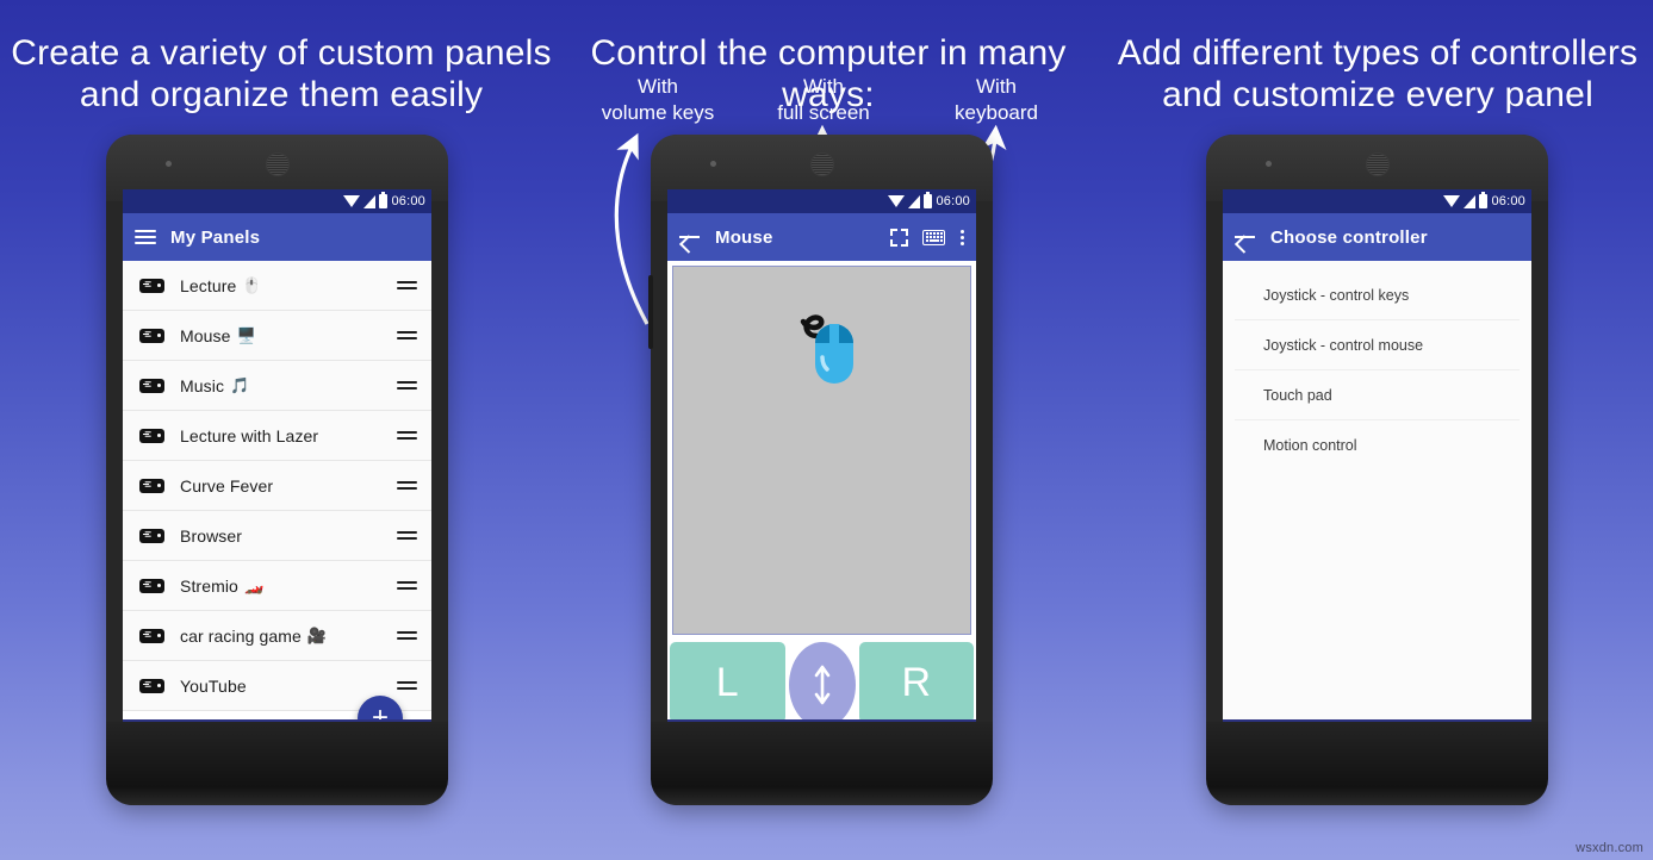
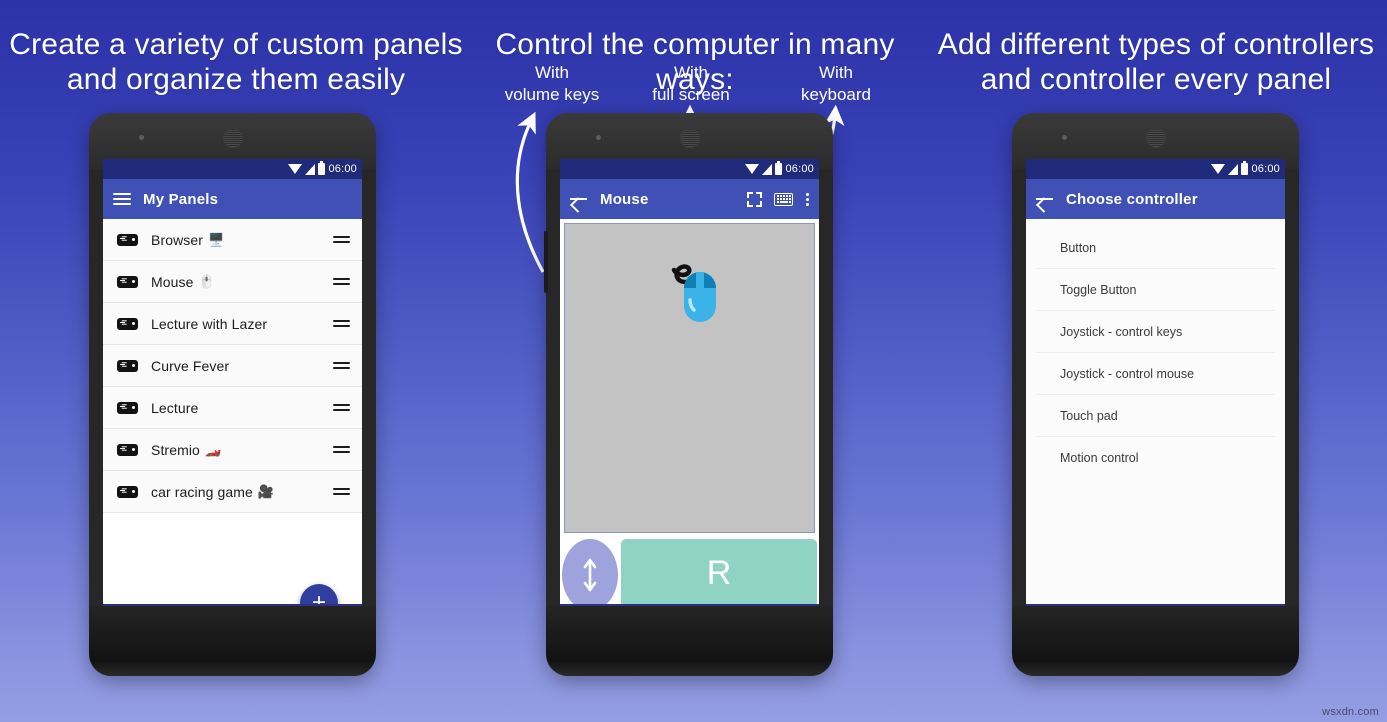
  Create a variety of custom panels and organize them easily
  Control the computer in many ways:
- Add different types of controllers and customize every panel
+ Add different types of controllers and controller every panel
  With
  volume keys
  With
  full screen
  With
  keyboard
  06:00
  My Panels
- Lecture
+ Browser
- 🖱️
+ 🖥️
  Mouse
- 🖥️
+ 🖱️
- Music
- 🎵
  Lecture with Lazer
  Curve Fever
- Browser
+ Lecture
  Stremio
  🏎️
  car racing game
  🎥
- YouTube
  +
  06:00
  Mouse
- L
  R
  06:00
  Choose controller
+ Button
+ Toggle Button
  Joystick - control keys
  Joystick - control mouse
  Touch pad
  Motion control
  wsxdn.com
